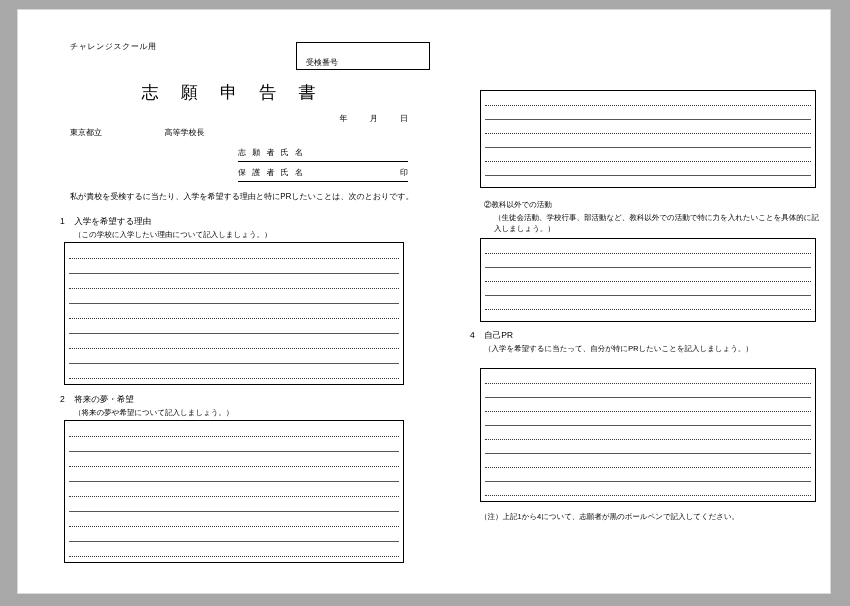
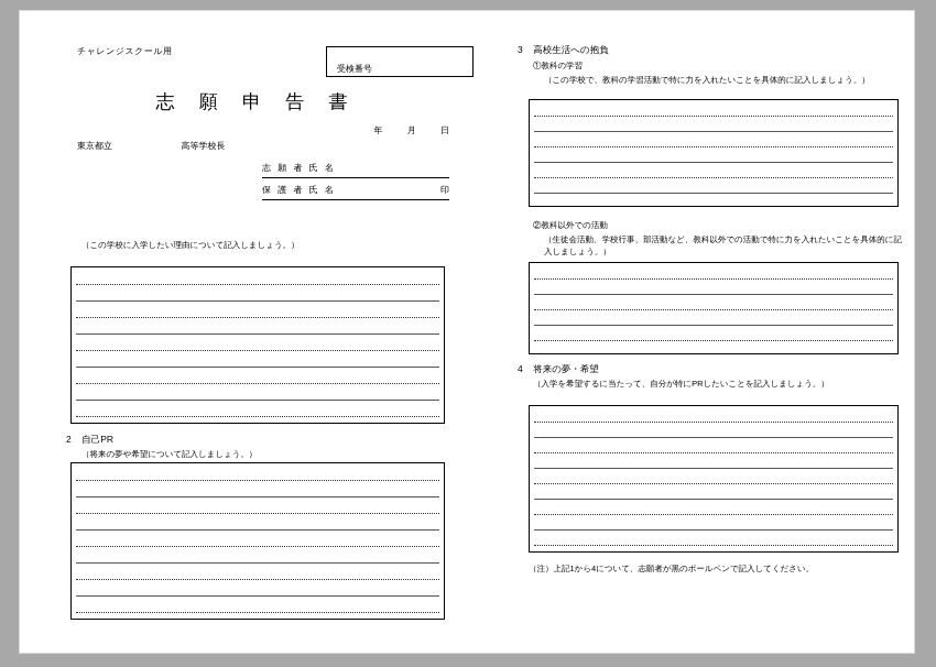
  チャレンジスクール用
  受検番号
  志 願 申 告 書
  年 月 日
  東京都立 高等学校長
  志 願 者 氏 名
  保 護 者 氏 名
  印
- 私が貴校を受検するに当たり、入学を希望する理由と特にPRしたいことは、次のとおりです。
- 1 入学を希望する理由
  （この学校に入学したい理由について記入しましょう。）
- 2 将来の夢・希望
+ 2 自己PR
  （将来の夢や希望について記入しましょう。）
+ 3 高校生活への抱負
+ ①教科の学習
+ （この学校で、教科の学習活動で特に力を入れたいことを具体的に記入しましょう。）
  ②教科以外での活動
  （生徒会活動、学校行事、部活動など、教科以外での活動で特に力を入れたいことを具体的に記入しましょう。）
- 4 自己PR
+ 4 将来の夢・希望
  （入学を希望するに当たって、自分が特にPRしたいことを記入しましょう。）
  （注）上記1から4について、志願者が黒のボールペンで記入してください。
